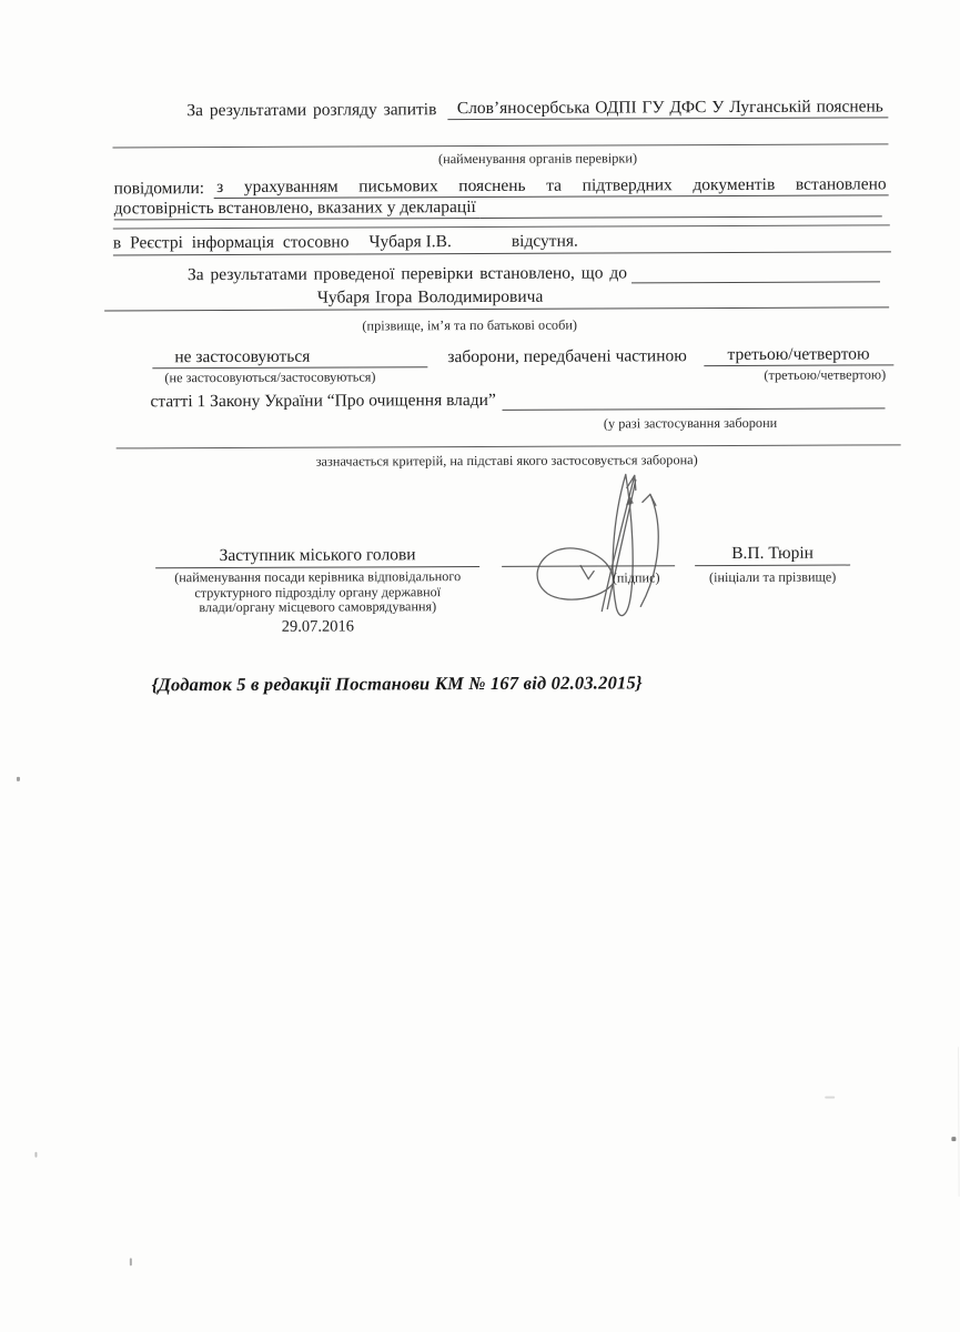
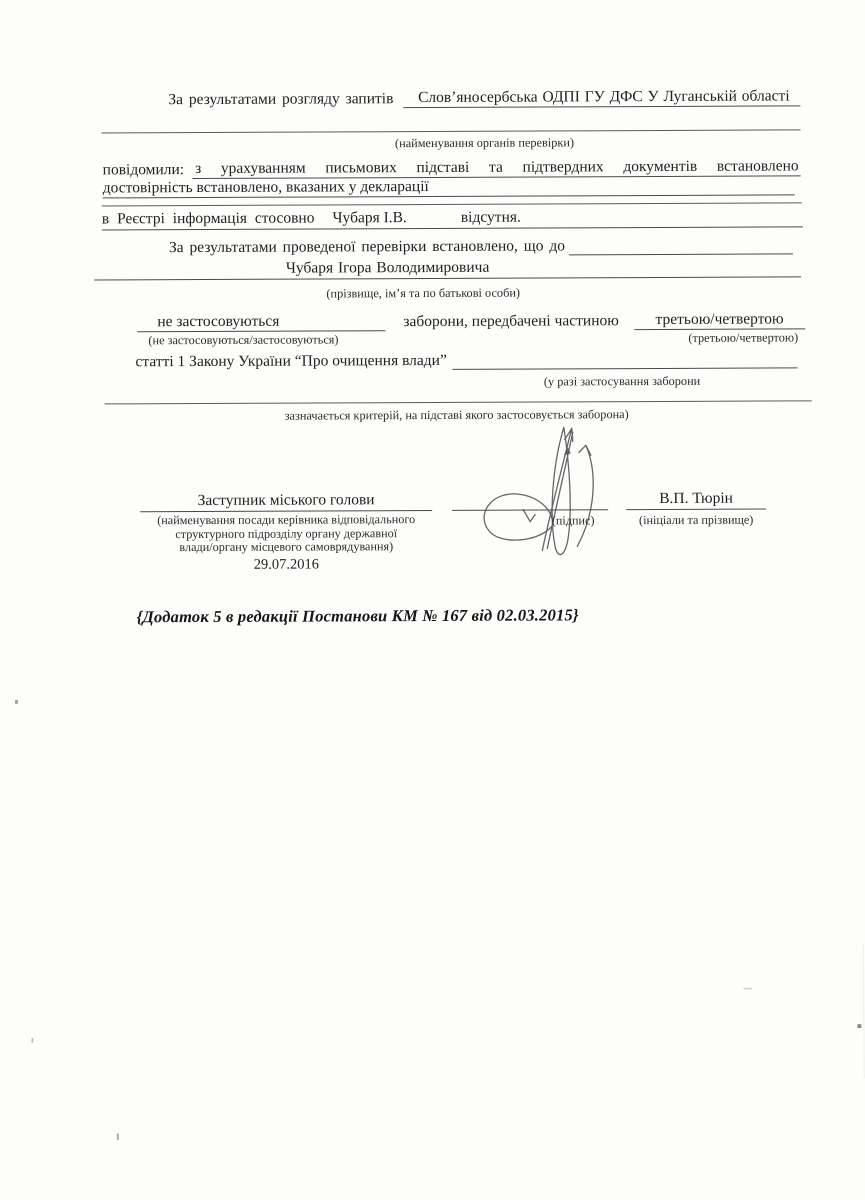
  За результатами розгляду запитів
- Слов’яносербська ОДПІ ГУ ДФС У Луганській пояснень
+ Слов’яносербська ОДПІ ГУ ДФС У Луганській області
  (найменування органів перевірки)
  повідомили:
- з урахуванням письмових пояснень та підтвердних документів встановлено
+ з урахуванням письмових підставі та підтвердних документів встановлено
  достовірність встановлено, вказаних у декларації
  в Реєстрі інформація стосовно
  Чубаря І.В.
  відсутня.
  За результатами проведеної перевірки встановлено, що до
  Чубаря Ігора Володимировича
  (прізвище, ім’я та по батькові особи)
  не застосовуються
  заборони, передбачені частиною
  третьою/четвертою
  (не застосовуються/застосовуються)
  (третьою/четвертою)
  статті 1 Закону України “Про очищення влади”
  (у разі застосування заборони
  зазначається критерій, на підставі якого застосовується заборона)
  Заступник міського голови
  (найменування посади керівника відповідального
  структурного підрозділу органу державної
  влади/органу місцевого самоврядування)
  29.07.2016
  (підпис)
  В.П. Тюрін
  (ініціали та прізвище)
  {Додаток 5 в редакції Постанови КМ № 167 від 02.03.2015}
